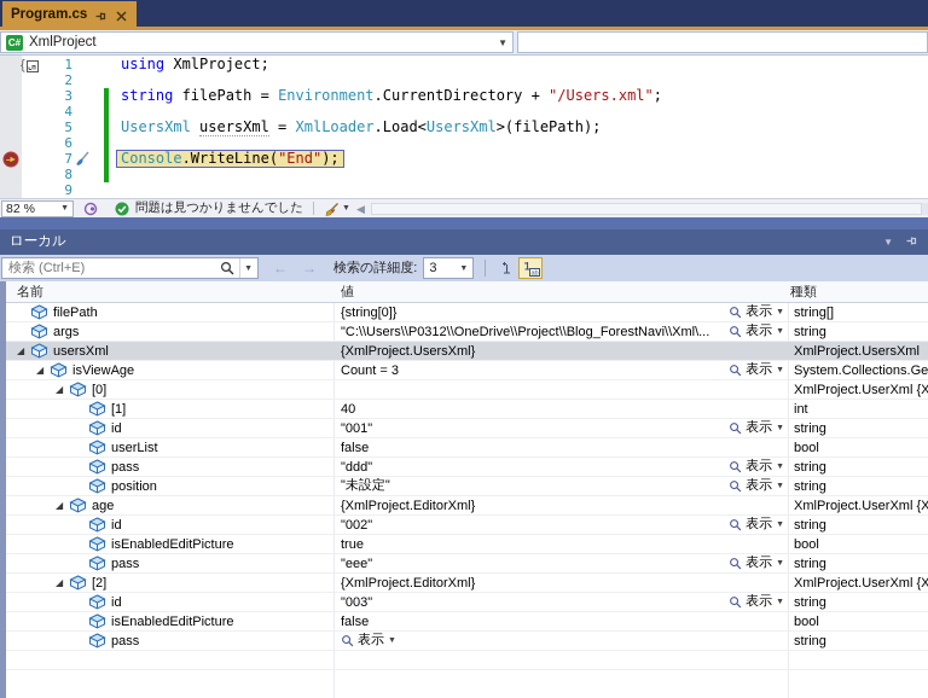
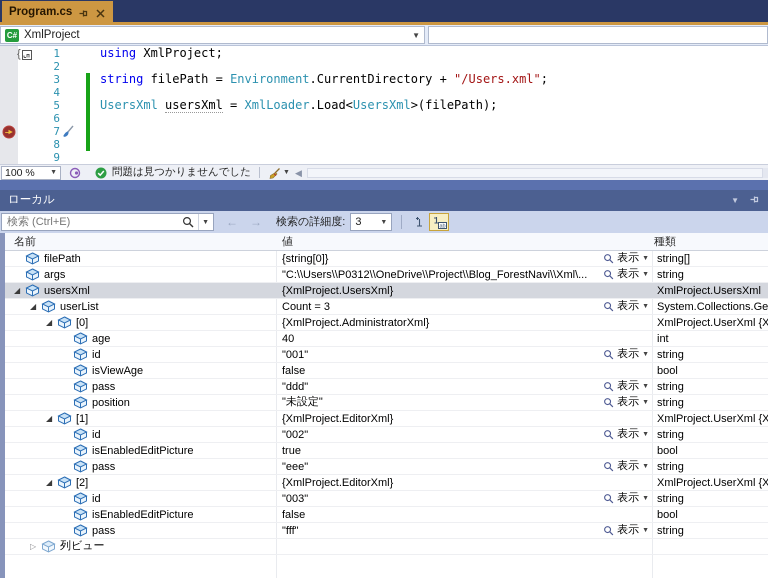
  Program.cs
  C#
  XmlProject
  ▼
  {
  1
  2
  3
  4
  5
  6
  7
  8
  9
  using XmlProject;
  string filePath = Environment.CurrentDirectory + "/Users.xml";
  UsersXml usersXml = XmlLoader.Load<UsersXml>(filePath);
- Console.WriteLine("End");
- 82 %
+ 100 %
  問題は見つかりませんでした
  ◀
  ローカル
  ▼
  検索 (Ctrl+E)
  ←
  →
  検索の詳細度:
  3
  名前
  値
  種類
  filePath
  {string[0]}
  表示
  string[]
  args
  "C:\\Users\\P0312\\OneDrive\\Project\\Blog_ForestNavi\\Xml\...
  表示
  string
  ◢
  usersXml
  {XmlProject.UsersXml}
  XmlProject.UsersXml
  ◢
- isViewAge
+ userList
  Count = 3
  表示
  System.Collections.Ge
  ◢
  [0]
+ {XmlProject.AdministratorXml}
  XmlProject.UserXml {X
- [1]
+ age
  40
  int
  id
  "001"
  表示
  string
- userList
+ isViewAge
  false
  bool
  pass
  "ddd"
  表示
  string
  position
  "未設定"
  表示
  string
  ◢
- age
+ [1]
  {XmlProject.EditorXml}
  XmlProject.UserXml {X
  id
  "002"
  表示
  string
  isEnabledEditPicture
  true
  bool
  pass
  "eee"
  表示
  string
  ◢
  [2]
  {XmlProject.EditorXml}
  XmlProject.UserXml {X
  id
  "003"
  表示
  string
  isEnabledEditPicture
  false
  bool
  pass
+ "fff"
  表示
  string
+ ▷
+ 列ビュー
